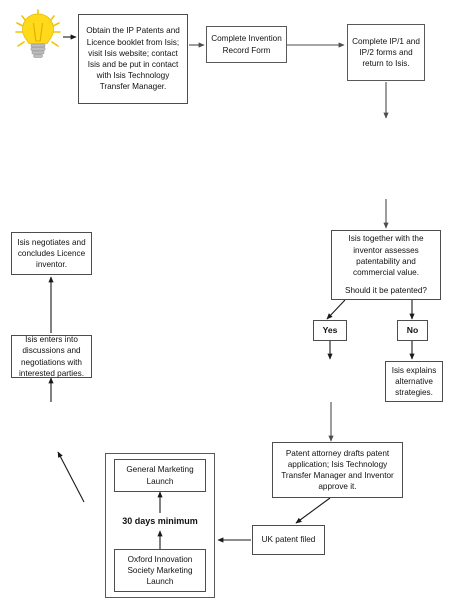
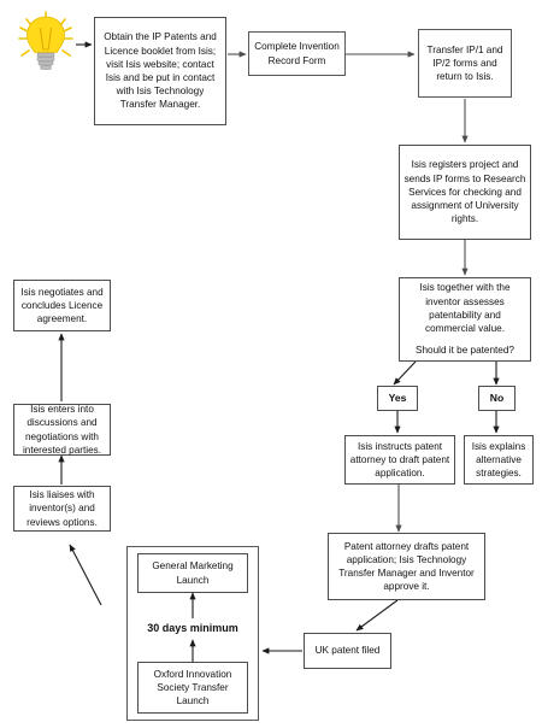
  Obtain the IP Patents and Licence booklet from Isis; visit Isis website; contact Isis and be put in contact with Isis Technology Transfer Manager.
  Complete Invention Record Form
- Complete IP/1 and IP/2 forms and return to Isis.
+ Transfer IP/1 and IP/2 forms and return to Isis.
+ Isis registers project and sends IP forms to Research Services for checking and assignment of University rights.
  Isis together with the inventor assesses patentability and commercial value.
  Should it be patented?
  Yes
  No
+ Isis instructs patent attorney to draft patent application.
  Isis explains alternative strategies.
  Patent attorney drafts patent application; Isis Technology Transfer Manager and Inventor approve it.
  UK patent filed
+ Isis liaises with inventor(s) and reviews options.
  Isis enters into discussions and negotiations with interested parties.
- Isis negotiates and concludes Licence inventor.
+ Isis negotiates and concludes Licence agreement.
  General Marketing Launch
  30 days minimum
- Oxford Innovation Society Marketing Launch
+ Oxford Innovation Society Transfer Launch
